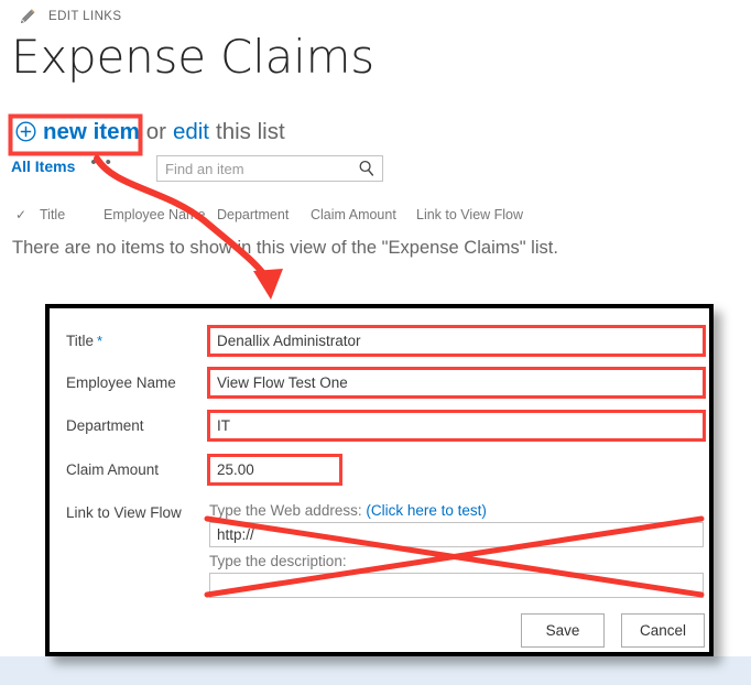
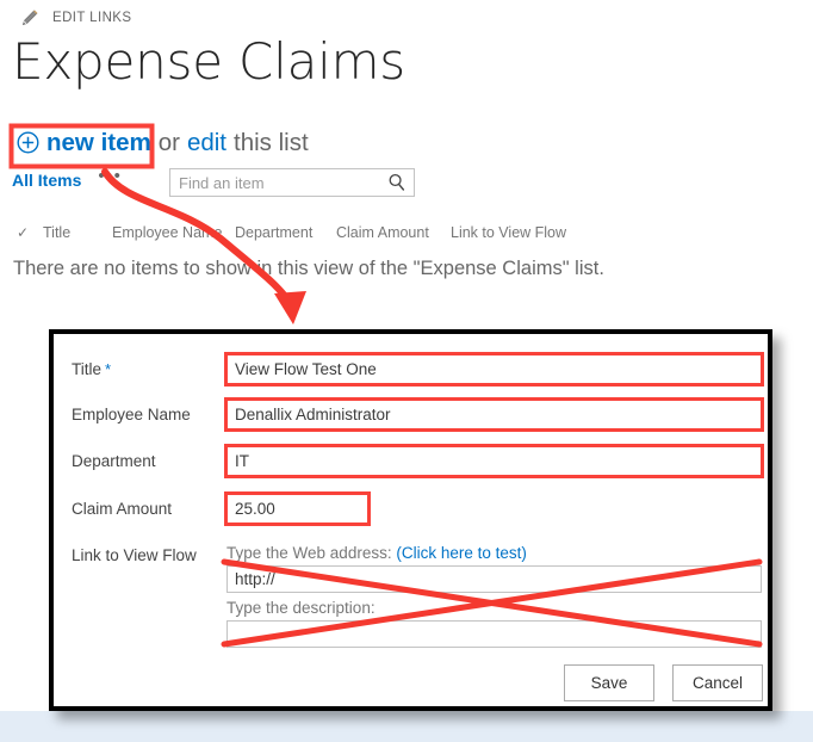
  EDIT LINKS
  Expense Claims
  new item
  or
  edit
  this list
  All Items
  Find an item
  ✓
  Title
  Employee Na
  Department
  Claim Amount
  Link to View Flow
  There are no items to shown this view of the "Expense Claims" list.
  Title
  *
- Denallix Administrator
+ View Flow Test One
  Employee Name
- View Flow Test One
+ Denallix Administrator
  Department
  IT
  Claim Amount
  25.00
  Link to View Flow
  Type the Web address: (Click here to test)
  http://
  Type the description:
  Save
  Cancel
